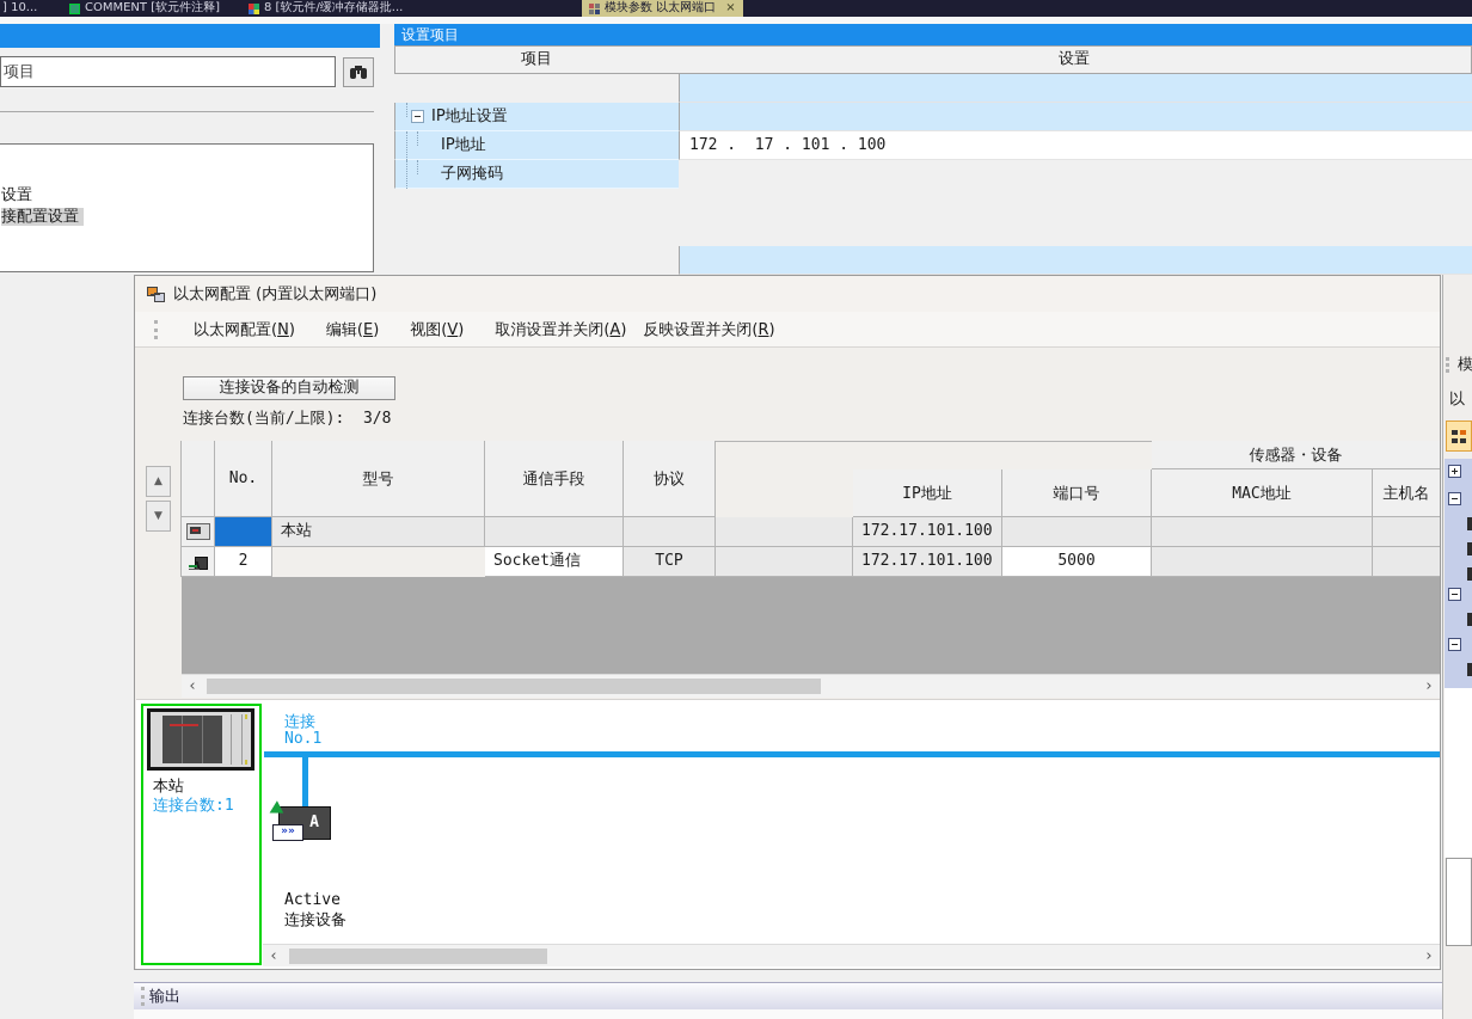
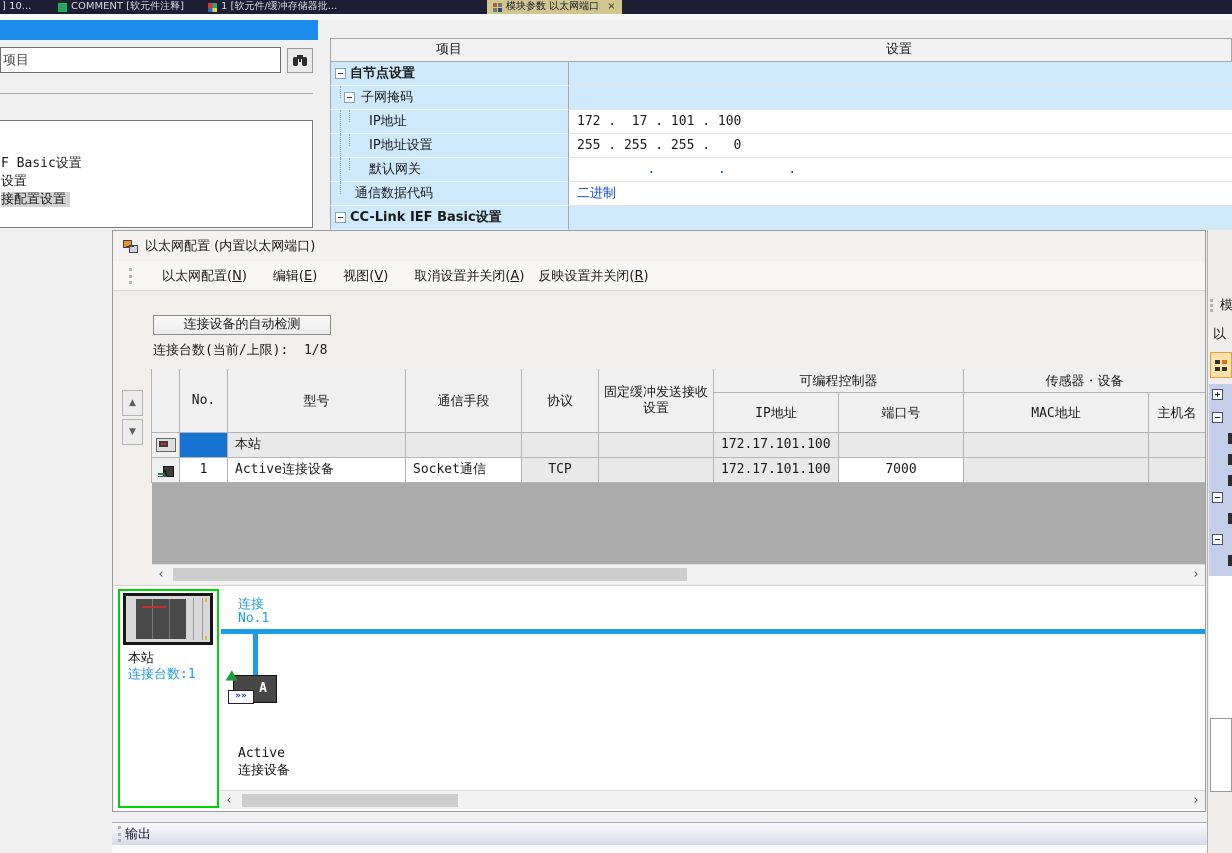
  ] 10...
  COMMENT [软元件注释]
- 8 [软元件/缓冲存储器批...
+ 1 [软元件/缓冲存储器批...
  模块参数 以太网端口
  ×
  项目
+ F Basic设置
  设置
  接配置设置
- 设置项目
  项目
  设置
+ 自节点设置
- IP地址设置
+ 子网掩码
  IP地址
  172 . 17 . 101 . 100
- 子网掩码
+ IP地址设置
+ 255 . 255 . 255 . 0
+ 默认网关
+ . . .
+ 通信数据代码
+ 二进制
+ CC-Link IEF Basic设置
  以太网配置 (内置以太网端口)
  以太网配置(N)
  编辑(E)
  视图(V)
  取消设置并关闭(A)
  反映设置并关闭(R)
  连接设备的自动检测
- 连接台数(当前/上限): 3/8
+ 连接台数(当前/上限): 1/8
  ▲
  ▼
  No.
  型号
  通信手段
  协议
+ 固定缓冲发送接收设置
+ 可编程控制器
  传感器・设备
  IP地址
  端口号
  MAC地址
  主机名
  本站
  172.17.101.100
  A
- 2
+ 1
+ Active连接设备
  Socket通信
  TCP
  172.17.101.100
- 5000
+ 7000
  ‹
  ›
  本站
  连接台数:1
  连接
  No.1
  A
  »»
  Active
  连接设备
  ‹
  ›
  输出
  模
  以
